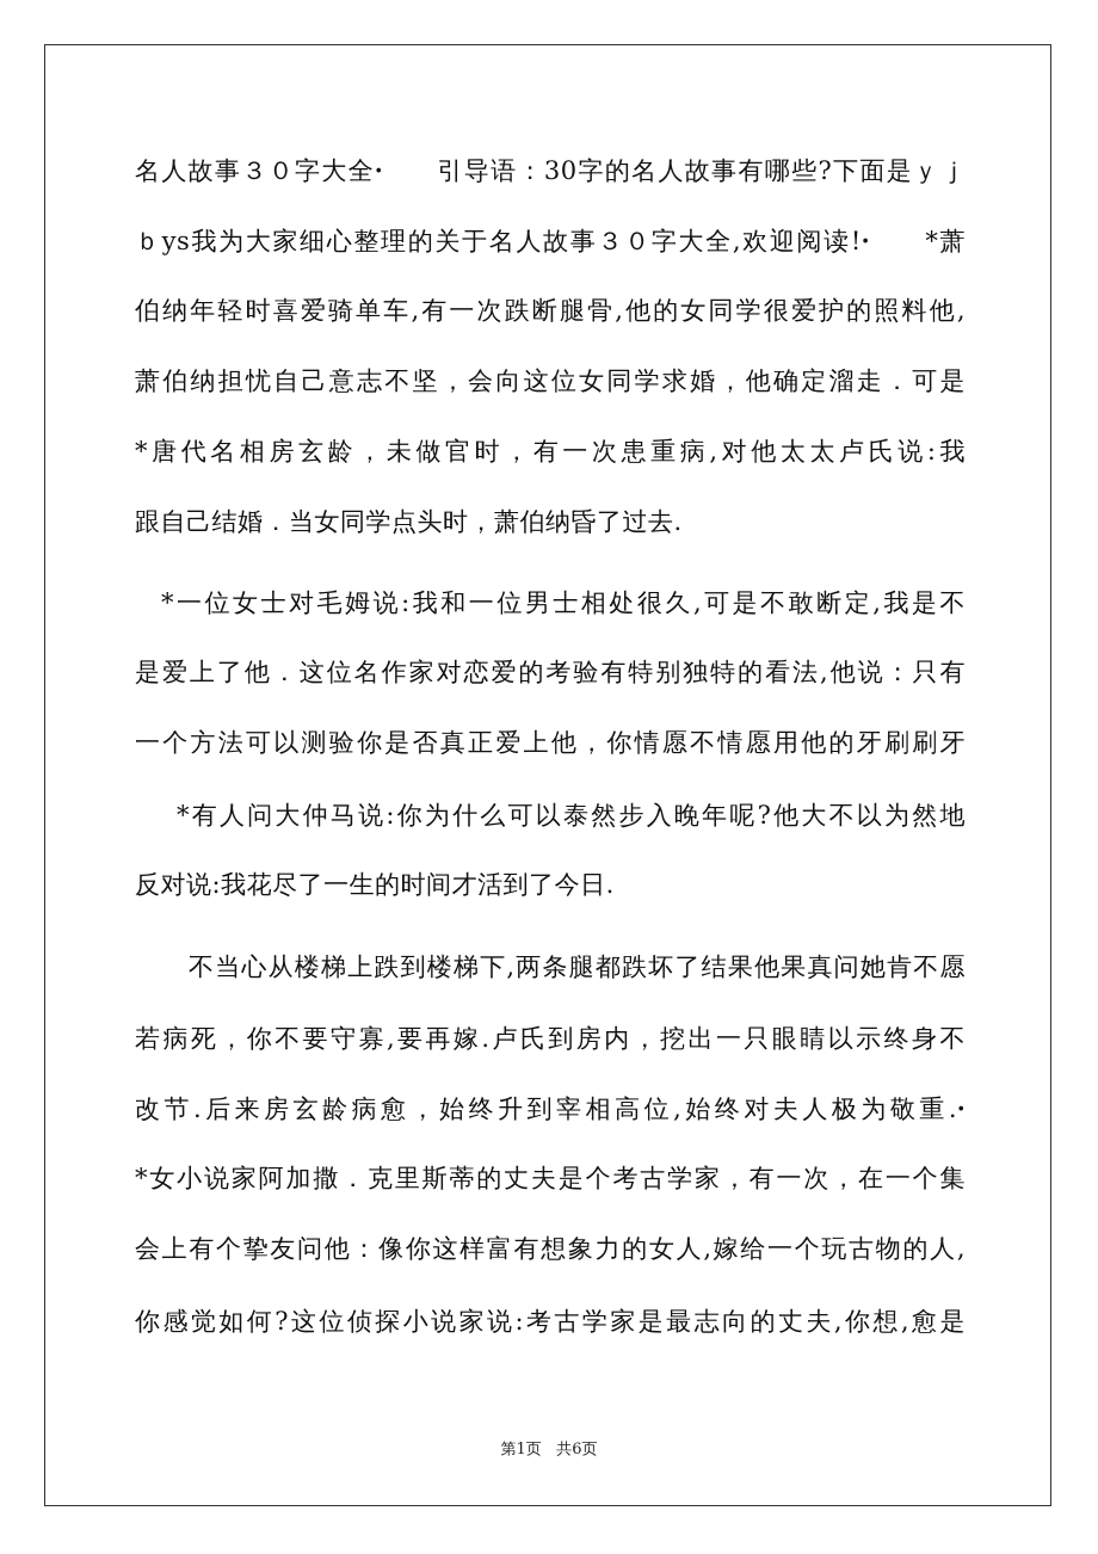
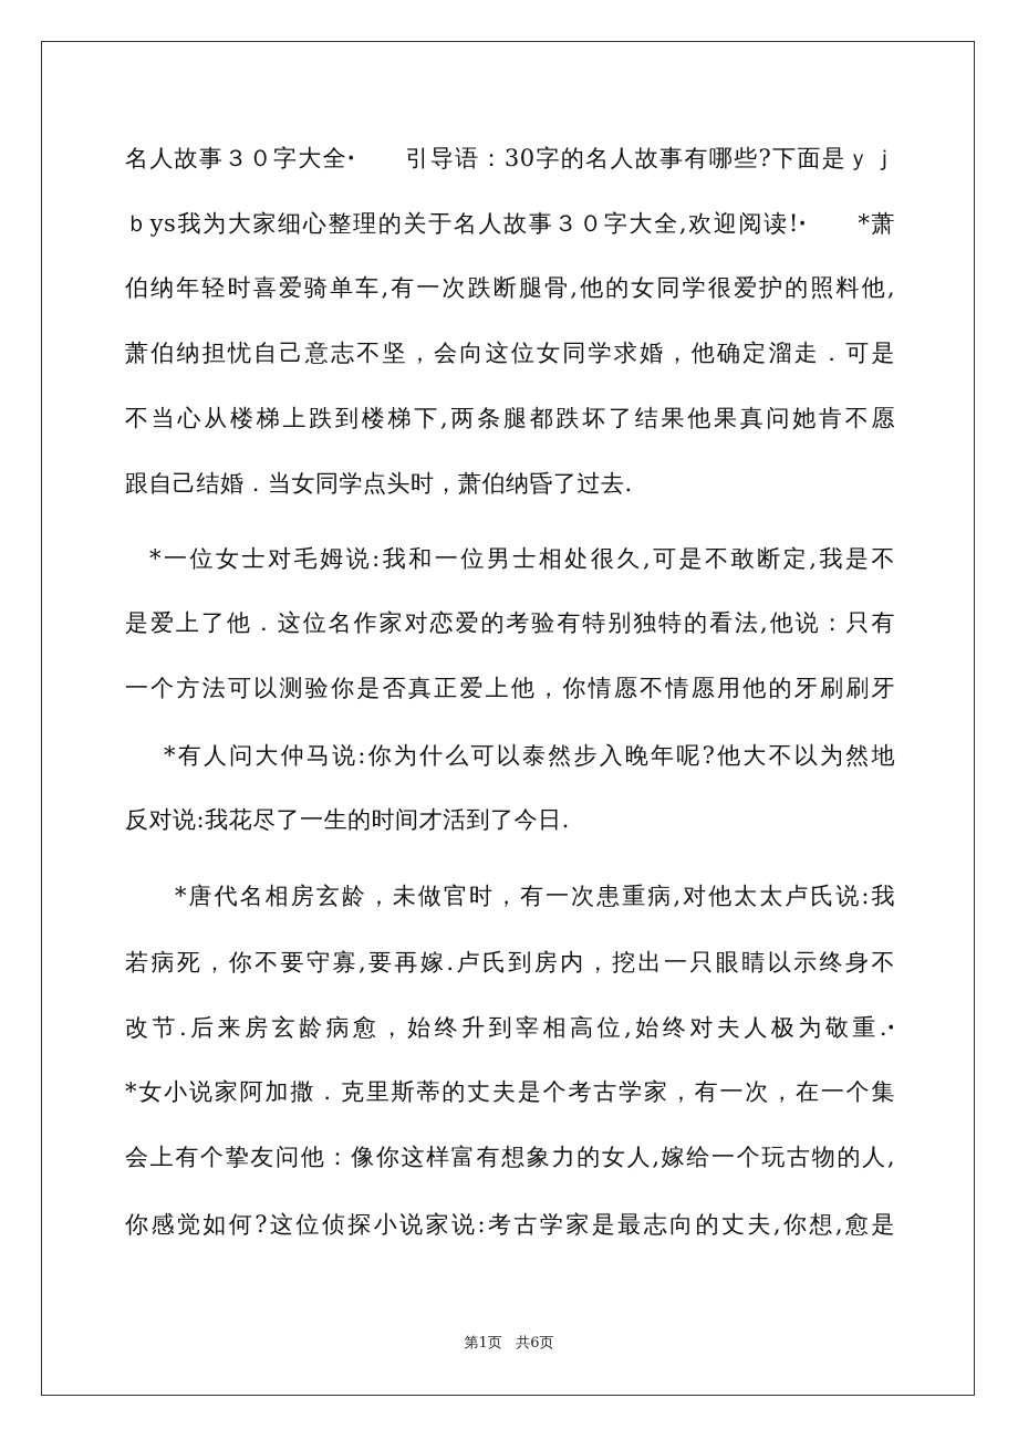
  名人故事３０字大全ꞏ 引导语：30字的名人故事有哪些?下面是ｙｊ
  ｂys我为大家细心整理的关于名人故事３０字大全,欢迎阅读!ꞏ *萧
  伯纳年轻时喜爱骑单车,有一次跌断腿骨,他的女同学很爱护的照料他,
  萧伯纳担忧自己意志不坚，会向这位女同学求婚，他确定溜走．可是
- *唐代名相房玄龄，未做官时，有一次患重病,对他太太卢氏说:我
+ 不当心从楼梯上跌到楼梯下,两条腿都跌坏了结果他果真问她肯不愿
  跟自己结婚．当女同学点头时，萧伯纳昏了过去.
  *一位女士对毛姆说:我和一位男士相处很久,可是不敢断定,我是不
  是爱上了他．这位名作家对恋爱的考验有特别独特的看法,他说：只有
  一个方法可以测验你是否真正爱上他，你情愿不情愿用他的牙刷刷牙
  *有人问大仲马说:你为什么可以泰然步入晚年呢?他大不以为然地
  反对说:我花尽了一生的时间才活到了今日.
- 不当心从楼梯上跌到楼梯下,两条腿都跌坏了结果他果真问她肯不愿
+ *唐代名相房玄龄，未做官时，有一次患重病,对他太太卢氏说:我
  若病死，你不要守寡,要再嫁.卢氏到房内，挖出一只眼睛以示终身不
  改节.后来房玄龄病愈，始终升到宰相高位,始终对夫人极为敬重.ꞏ
  *女小说家阿加撒．克里斯蒂的丈夫是个考古学家，有一次，在一个集
  会上有个挚友问他：像你这样富有想象力的女人,嫁给一个玩古物的人,
  你感觉如何?这位侦探小说家说:考古学家是最志向的丈夫,你想,愈是
  第1页 共6页
